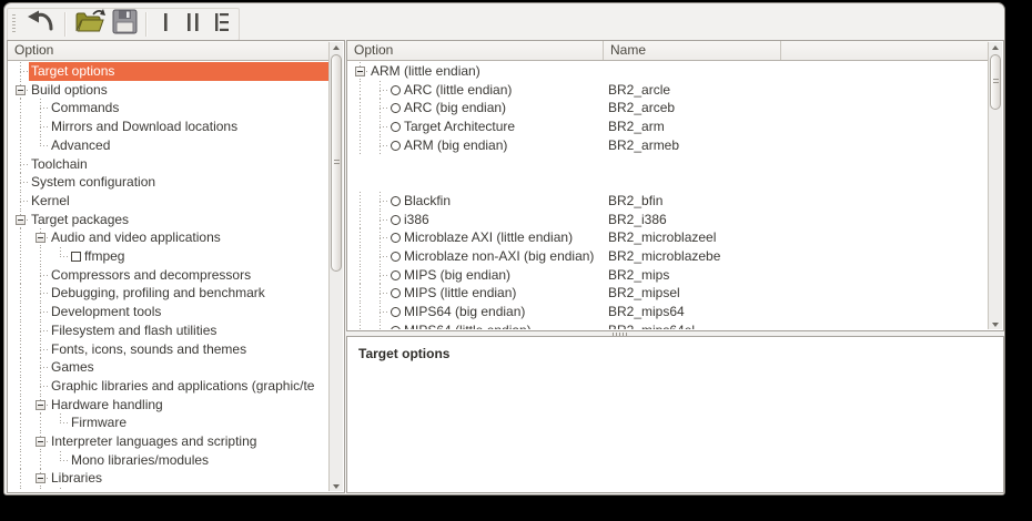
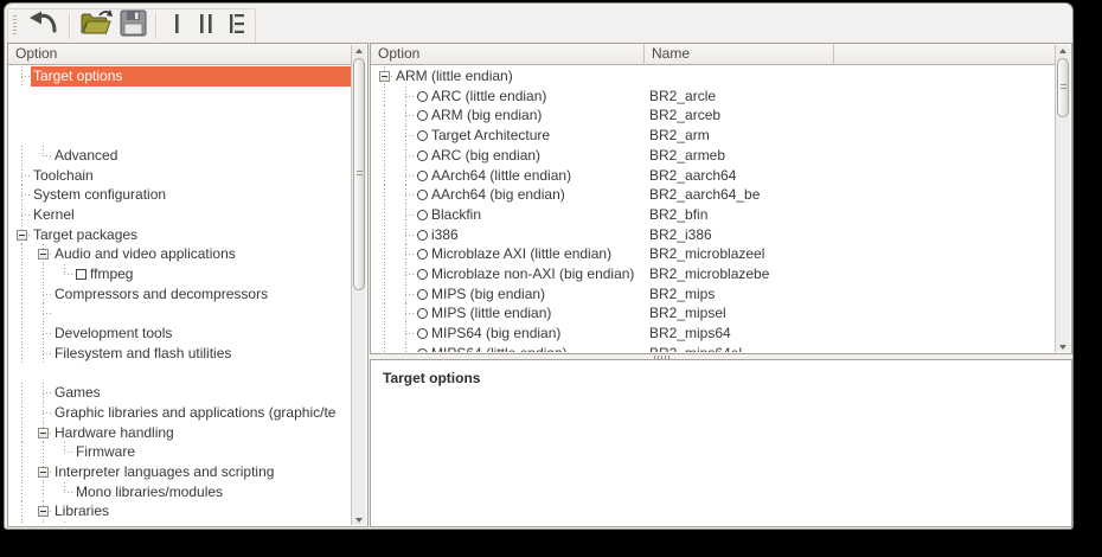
  Option
  Target options
- Build options
- Commands
- Mirrors and Download locations
  Advanced
  Toolchain
  System configuration
  Kernel
  Target packages
  Audio and video applications
  ffmpeg
  Compressors and decompressors
- Debugging, profiling and benchmark
  Development tools
  Filesystem and flash utilities
- Fonts, icons, sounds and themes
  Games
  Graphic libraries and applications (graphic/te
  Hardware handling
  Firmware
  Interpreter languages and scripting
  Mono libraries/modules
  Libraries
  Option
  Name
  ARM (little endian)
  ARC (little endian)
  BR2_arcle
- ARC (big endian)
+ ARM (big endian)
  BR2_arceb
  Target Architecture
  BR2_arm
- ARM (big endian)
+ ARC (big endian)
  BR2_armeb
+ AArch64 (little endian)
+ BR2_aarch64
+ AArch64 (big endian)
+ BR2_aarch64_be
  Blackfin
  BR2_bfin
  i386
  BR2_i386
  Microblaze AXI (little endian)
  BR2_microblazeel
  Microblaze non-AXI (big endian)
  BR2_microblazebe
  MIPS (big endian)
  BR2_mips
  MIPS (little endian)
  BR2_mipsel
  MIPS64 (big endian)
  BR2_mips64
  Target options
